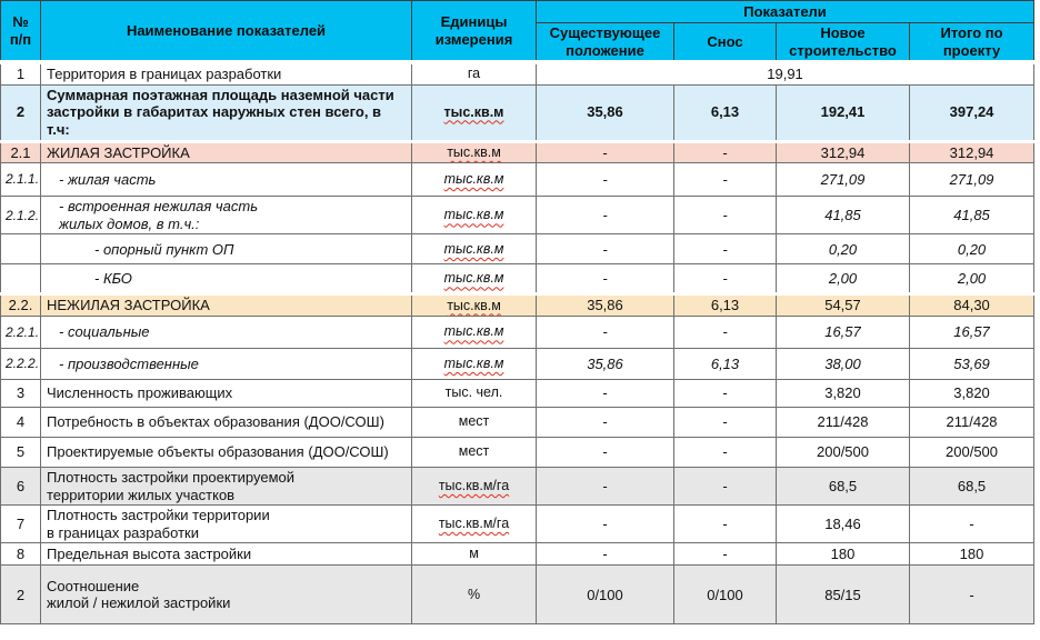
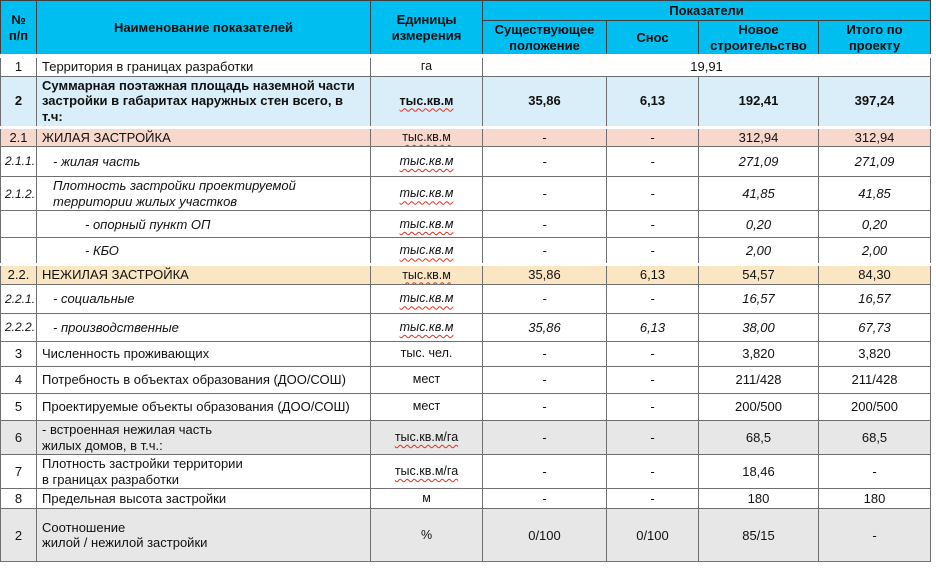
  № п/п	Наименование показателей	Единицы измерения	Показатели
  Существующее положение	Снос	Новое строительство	Итого по проекту
  1	Территория в границах разработки	га	19,91
  2	Суммарная поэтажная площадь наземной части застройки в габаритах наружных стен всего, в т.ч:	тыс.кв.м	35,86	6,13	192,41	397,24
  2.1	ЖИЛАЯ ЗАСТРОЙКА	тыс.кв.м	-	-	312,94	312,94
  2.1.1.	- жилая часть	тыс.кв.м	-	-	271,09	271,09
- 2.1.2.	- встроенная нежилая часть жилых домов, в т.ч.:	тыс.кв.м	-	-	41,85	41,85
+ 2.1.2.	Плотность застройки проектируемой территории жилых участков	тыс.кв.м	-	-	41,85	41,85
  	- опорный пункт ОП	тыс.кв.м	-	-	0,20	0,20
  	- КБО	тыс.кв.м	-	-	2,00	2,00
  2.2.	НЕЖИЛАЯ ЗАСТРОЙКА	тыс.кв.м	35,86	6,13	54,57	84,30
  2.2.1.	- социальные	тыс.кв.м	-	-	16,57	16,57
- 2.2.2.	- производственные	тыс.кв.м	35,86	6,13	38,00	53,69
+ 2.2.2.	- производственные	тыс.кв.м	35,86	6,13	38,00	67,73
  3	Численность проживающих	тыс. чел.	-	-	3,820	3,820
  4	Потребность в объектах образования (ДОО/СОШ)	мест	-	-	211/428	211/428
  5	Проектируемые объекты образования (ДОО/СОШ)	мест	-	-	200/500	200/500
- 6	Плотность застройки проектируемой территории жилых участков	тыс.кв.м/га	-	-	68,5	68,5
+ 6	- встроенная нежилая часть жилых домов, в т.ч.:	тыс.кв.м/га	-	-	68,5	68,5
  7	Плотность застройки территории в границах разработки	тыс.кв.м/га	-	-	18,46	-
  8	Предельная высота застройки	м	-	-	180	180
  2	Соотношение жилой / нежилой застройки	%	0/100	0/100	85/15	-
